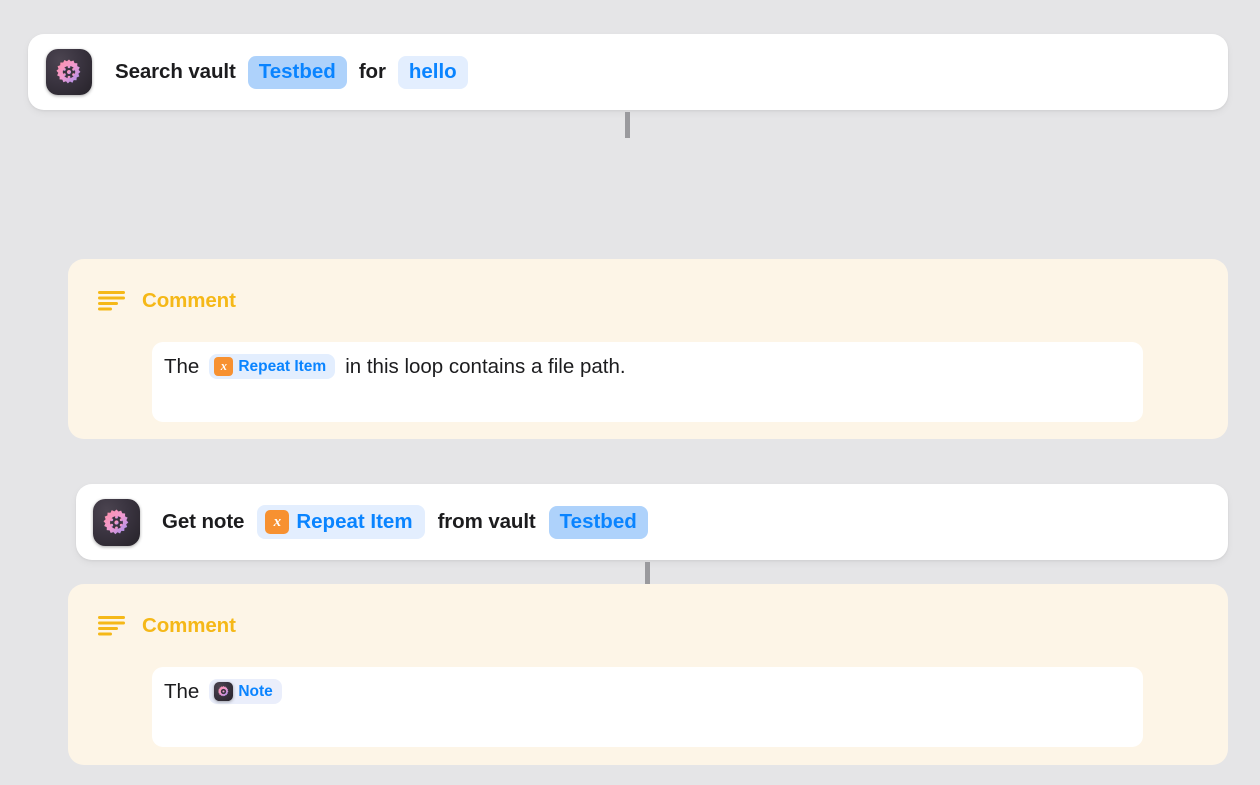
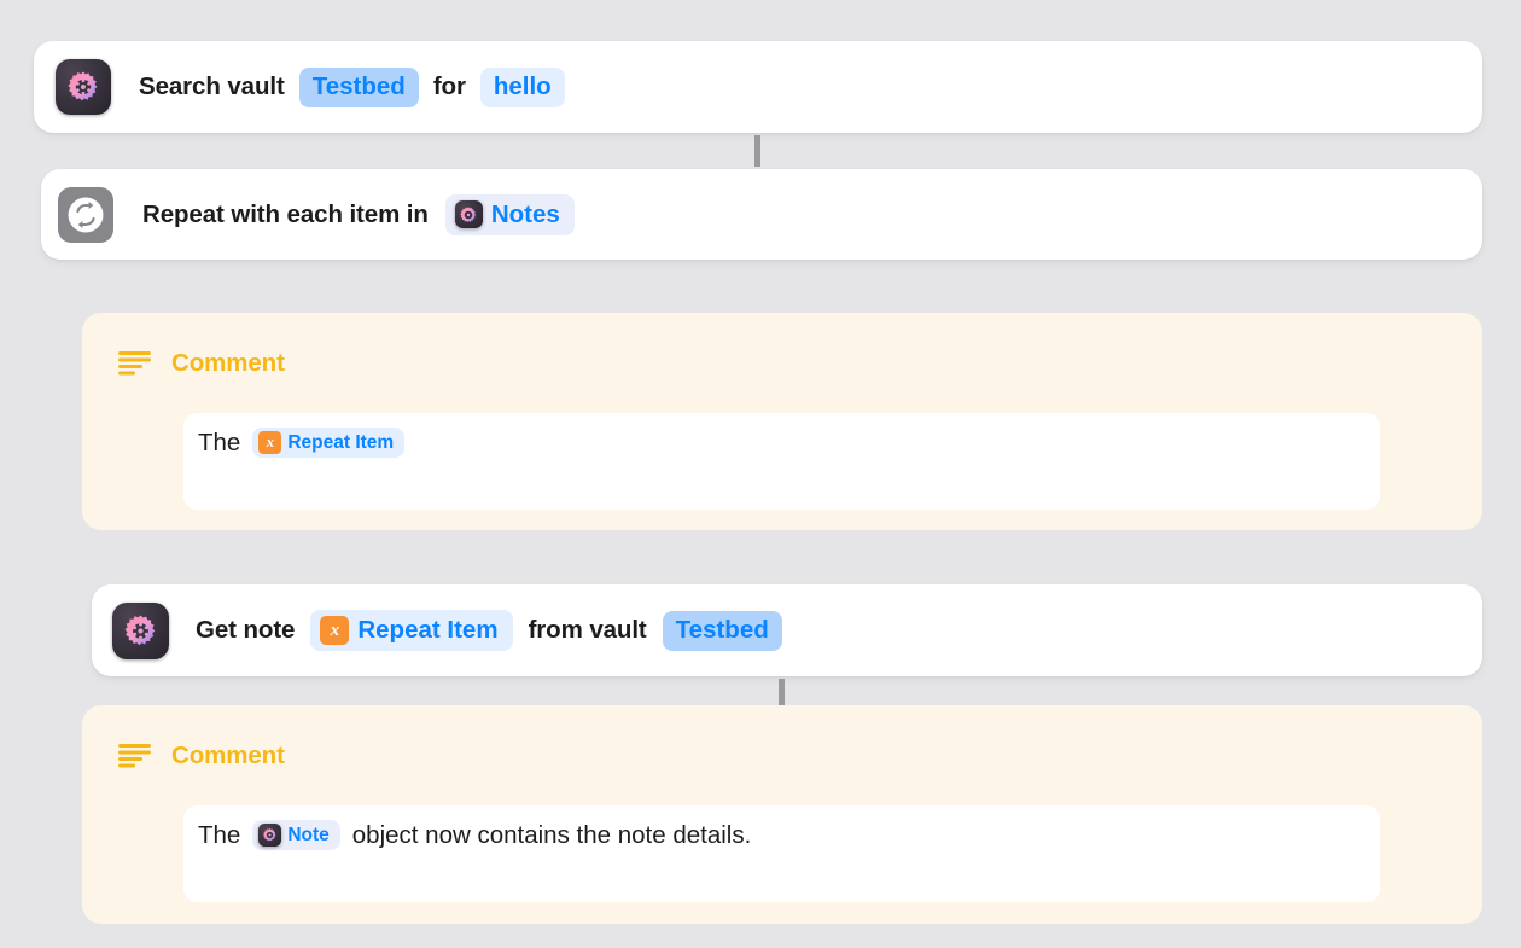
  Search vault
  Testbed
  for
  hello
+ Repeat with each item in
+ Notes
  Comment
  The
  x
  Repeat Item
- in this loop contains a file path.
  Get note
  x
  Repeat Item
  from vault
  Testbed
  Comment
  The
  Note
+ object now contains the note details.
